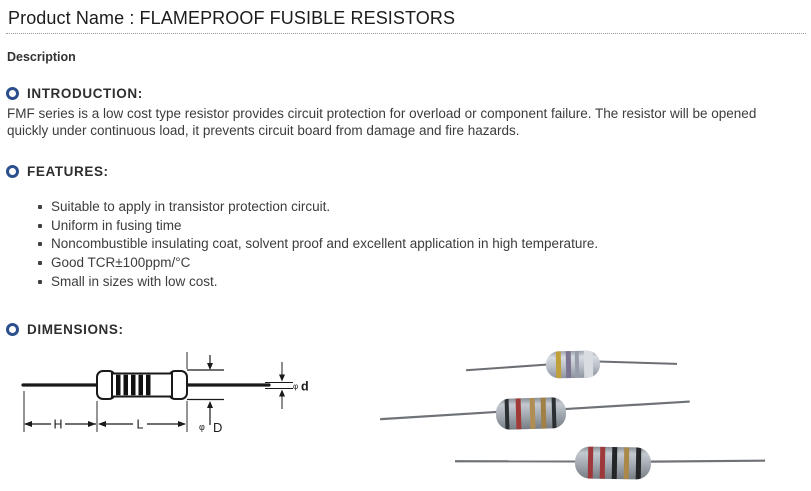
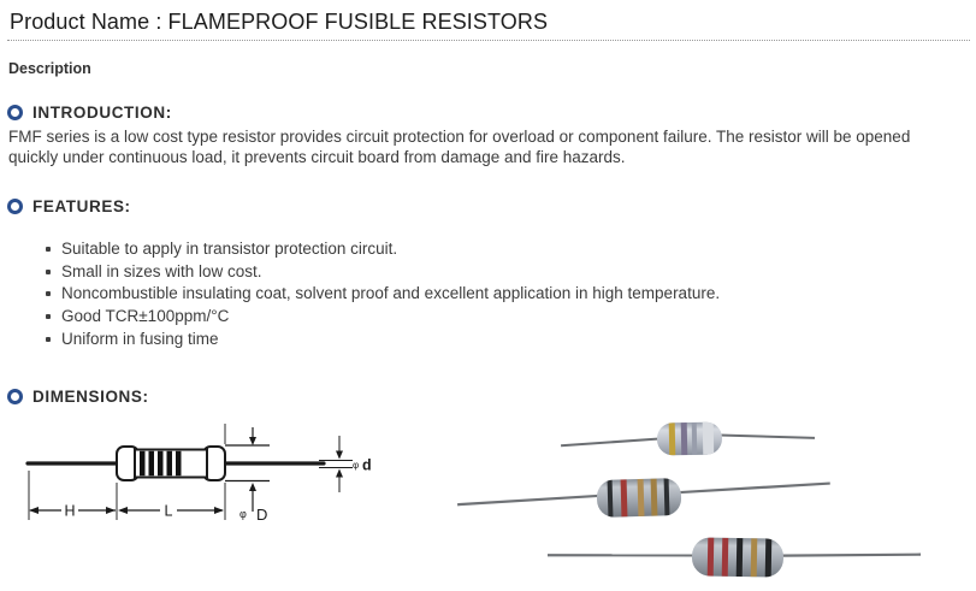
  Product Name : FLAMEPROOF FUSIBLE RESISTORS
  Description
  INTRODUCTION:
  FMF series is a low cost type resistor provides circuit protection for overload or component failure. The resistor will be opened quickly under continuous load, it prevents circuit board from damage and fire hazards.
  FEATURES:
  Suitable to apply in transistor protection circuit.
- Uniform in fusing time
+ Small in sizes with low cost.
  Noncombustible insulating coat, solvent proof and excellent application in high temperature.
  Good TCR±100ppm/°C
- Small in sizes with low cost.
+ Uniform in fusing time
  DIMENSIONS:
  H
  L
  φ
  D
  φ
  d
